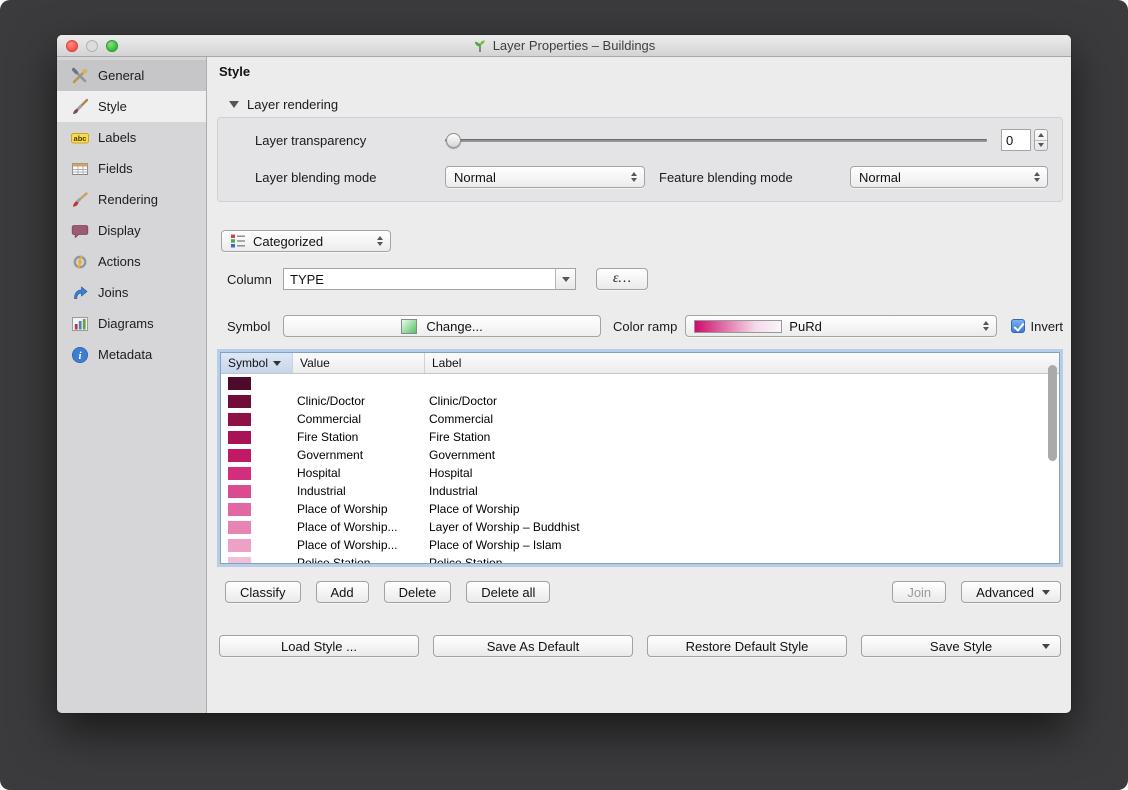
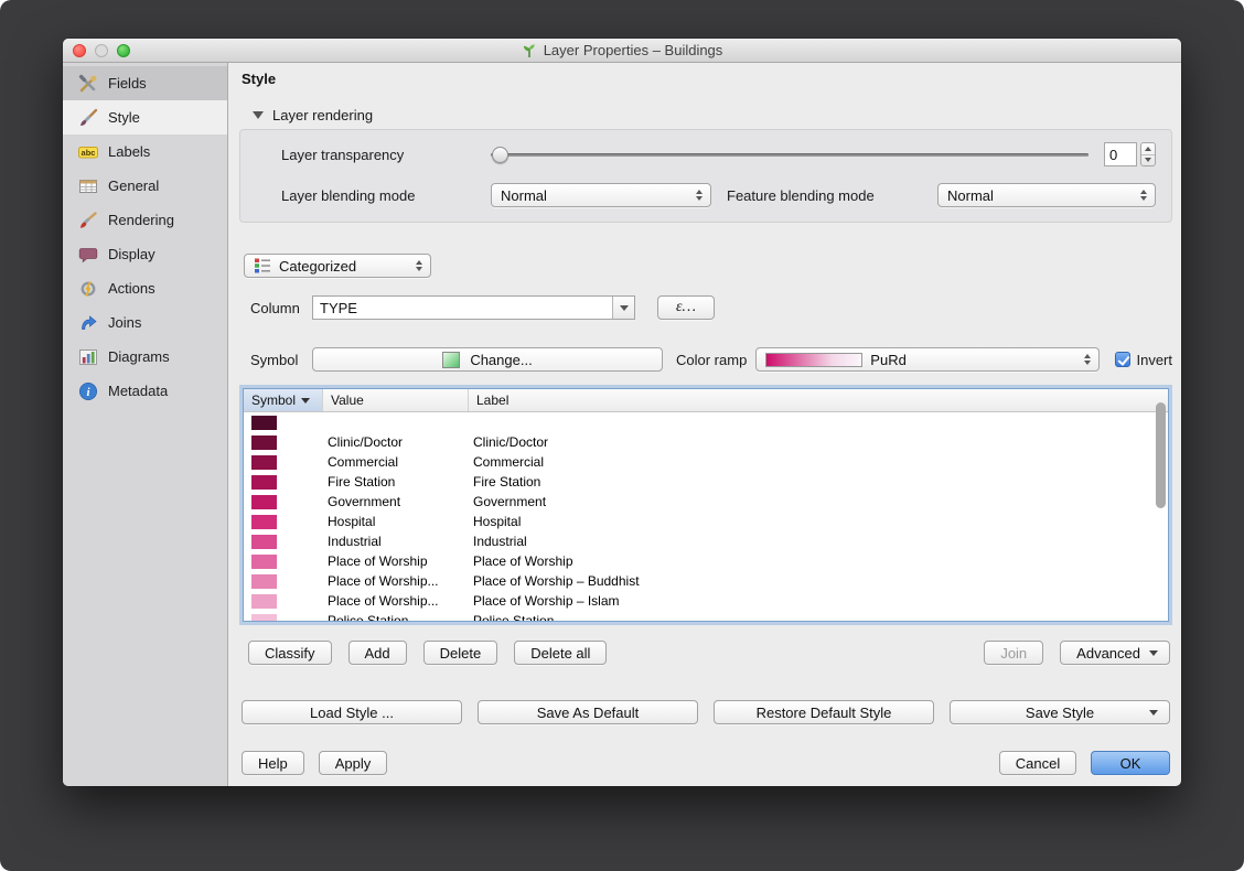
  Layer Properties – Buildings
- General
+ Fields
  Style
  abc
  Labels
- Fields
+ General
  Rendering
  Display
  Actions
  Joins
  Diagrams
  i
  Metadata
  Style
  Layer rendering
  Layer transparency
  0
  Layer blending mode
  Normal
  Feature blending mode
  Normal
  Categorized
  Column
  TYPE
  ε…
  Symbol
  Change...
  Color ramp
  PuRd
  Invert
  Symbol
  Value
  Label
  Clinic/Doctor
  Clinic/Doctor
  Commercial
  Commercial
  Fire Station
  Fire Station
  Government
  Government
  Hospital
  Hospital
  Industrial
  Industrial
  Place of Worship
  Place of Worship
  Place of Worship...
- Layer of Worship – Buddhist
+ Place of Worship – Buddhist
  Place of Worship...
  Place of Worship – Islam
  Classify
  Add
  Delete
  Delete all
  Join
  Advanced
  Load Style ...
  Save As Default
  Restore Default Style
  Save Style
+ Help
+ Apply
+ Cancel
+ OK
